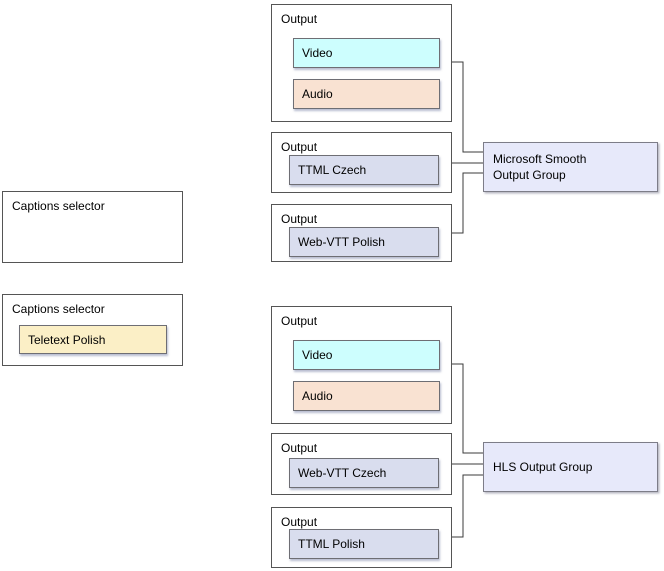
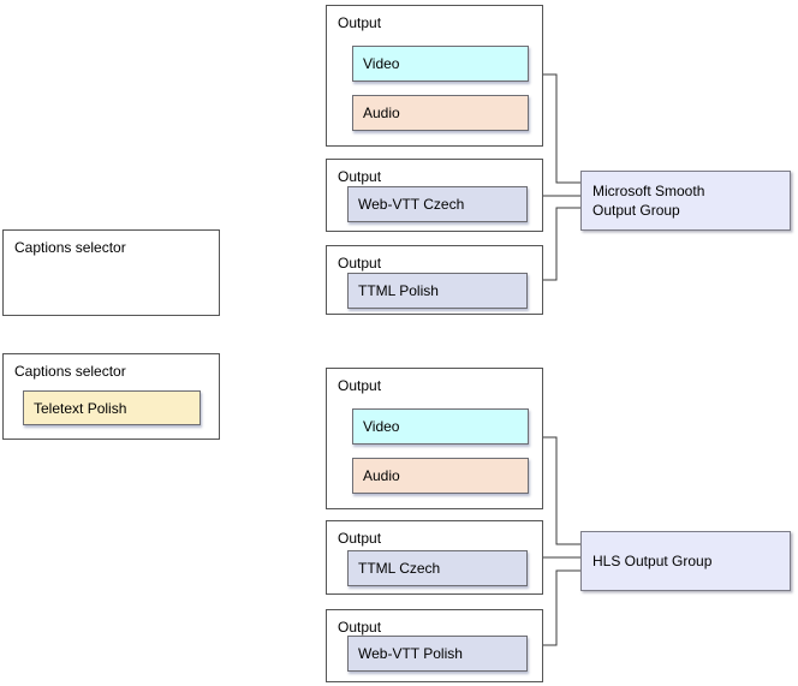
  Captions selector
  Captions selector
  Teletext Polish
  Output
  Video
  Audio
  Output
- TTML Czech
+ Web-VTT Czech
  Output
- Web-VTT Polish
+ TTML Polish
  Microsoft Smooth
  Output Group
  Output
  Video
  Audio
  Output
- Web-VTT Czech
+ TTML Czech
  Output
- TTML Polish
+ Web-VTT Polish
  HLS Output Group
